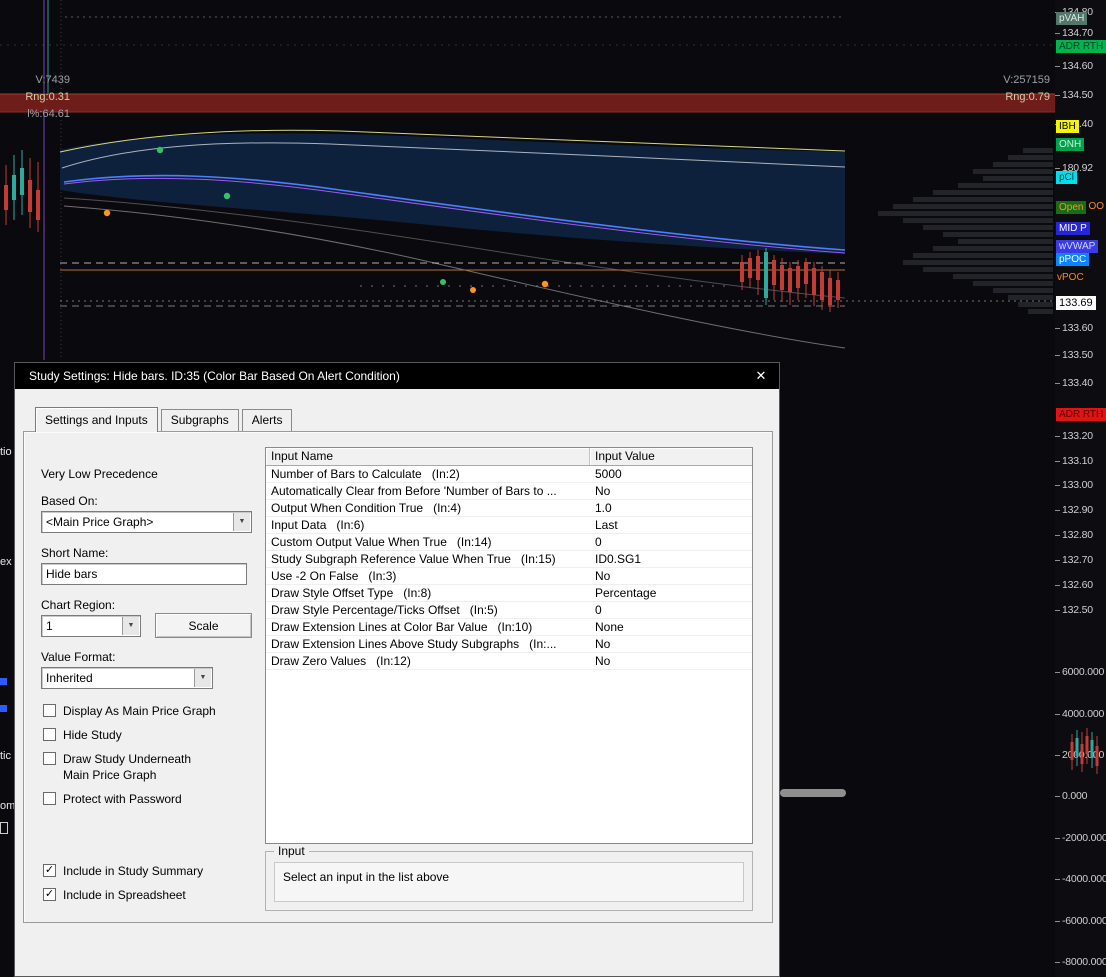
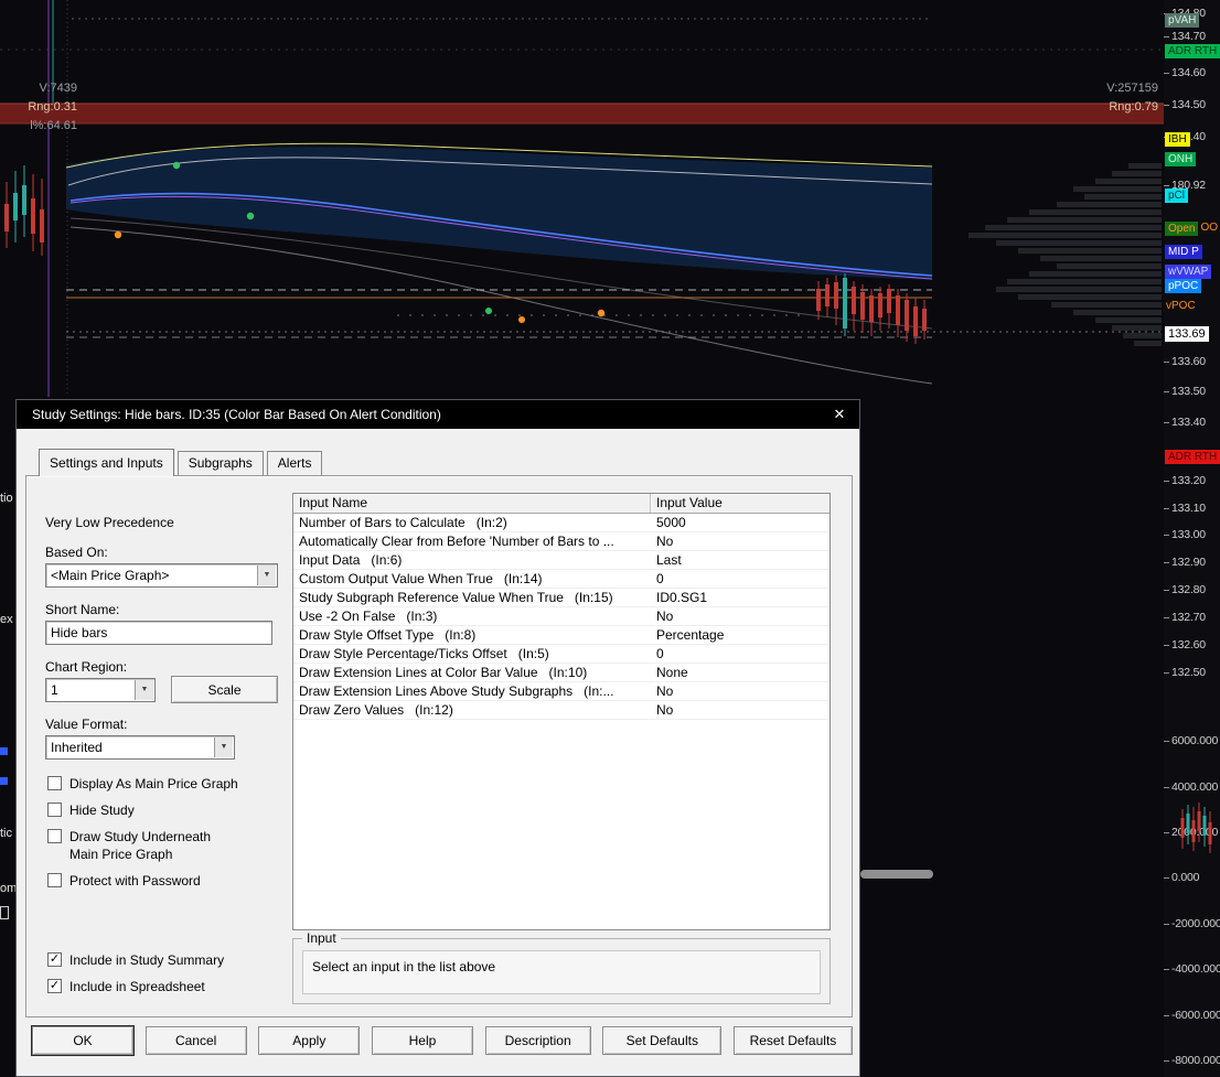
  V:7439
  Rng:0.31
  l%:64.61
  V:257159
  Rng:0.79
  tio
  ex
  tic
  om
  134.70
  134.60
  134.50
  180.92
  133.60
  133.50
  133.40
  133.20
  133.10
  133.00
  132.90
  132.80
  132.70
  132.60
  132.50
  6000.000
  4000.000
  0.000
  -2000.000
  -4000.000
  -6000.000
  -8000.000
  pVAH
  ADR RTH
  IBH
  ONH
  pCl
  Open
  MID P
  wVWAP
  pPOC
  ADR RTH
  vPOC
  OO
  133.69
  Study Settings: Hide bars. ID:35 (Color Bar Based On Alert Condition)
  ✕
  Settings and Inputs
  Subgraphs
  Alerts
  Very Low Precedence
  Based On:
  <Main Price Graph>
  Short Name:
  Hide bars
  Chart Region:
  1
  Scale
  Value Format:
  Inherited
  Display As Main Price Graph
  Hide Study
  Draw Study Underneath
  Main Price Graph
  Protect with Password
  ✓
  Include in Study Summary
  ✓
  Include in Spreadsheet
  Input Name
  Input Value
  Number of Bars to Calculate (In:2)
  5000
  Automatically Clear from Before 'Number of Bars to ...
  No
- Output When Condition True (In:4)
- 1.0
  Input Data (In:6)
  Last
  Custom Output Value When True (In:14)
  0
  Study Subgraph Reference Value When True (In:15)
  ID0.SG1
  Use -2 On False (In:3)
  No
  Draw Style Offset Type (In:8)
  Percentage
  Draw Style Percentage/Ticks Offset (In:5)
  0
  Draw Extension Lines at Color Bar Value (In:10)
  None
  Draw Extension Lines Above Study Subgraphs (In:...
  No
  Draw Zero Values (In:12)
  No
  Input
  Select an input in the list above
+ OK
+ Cancel
+ Apply
+ Help
+ Description
+ Set Defaults
+ Reset Defaults
